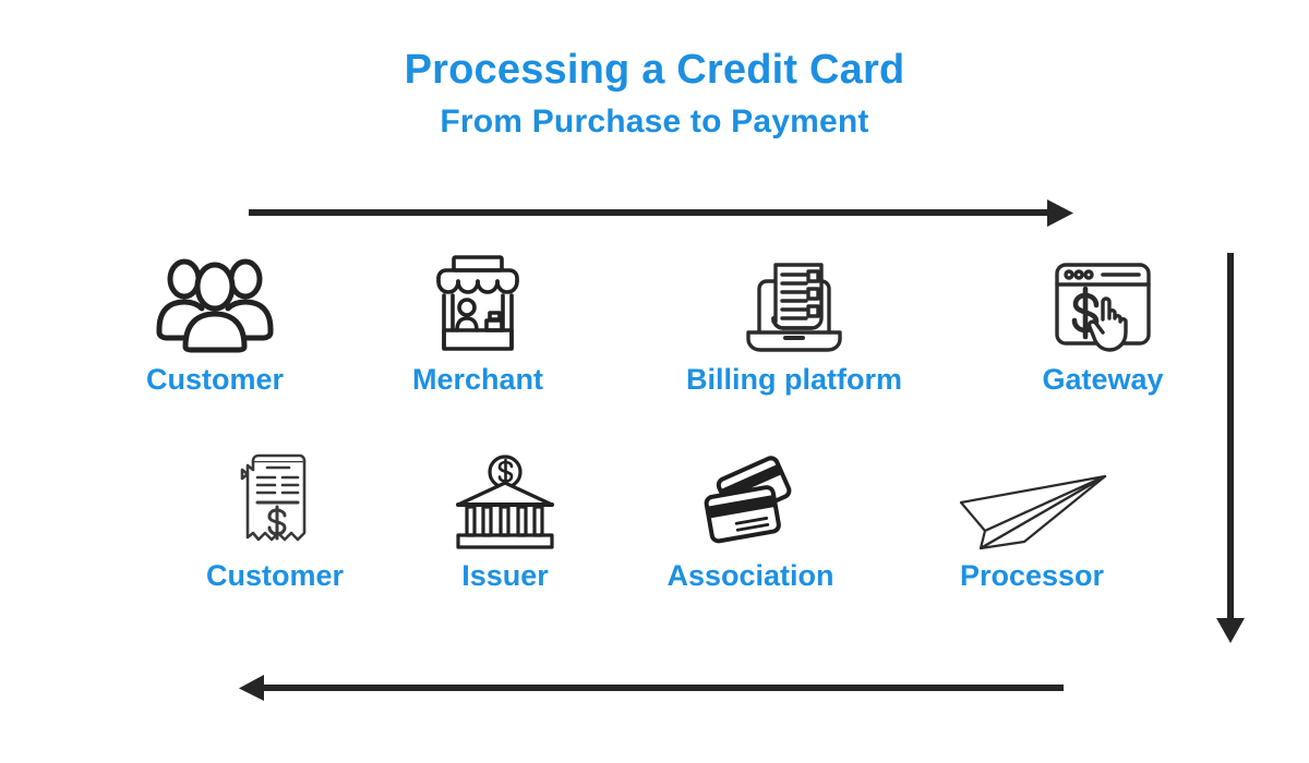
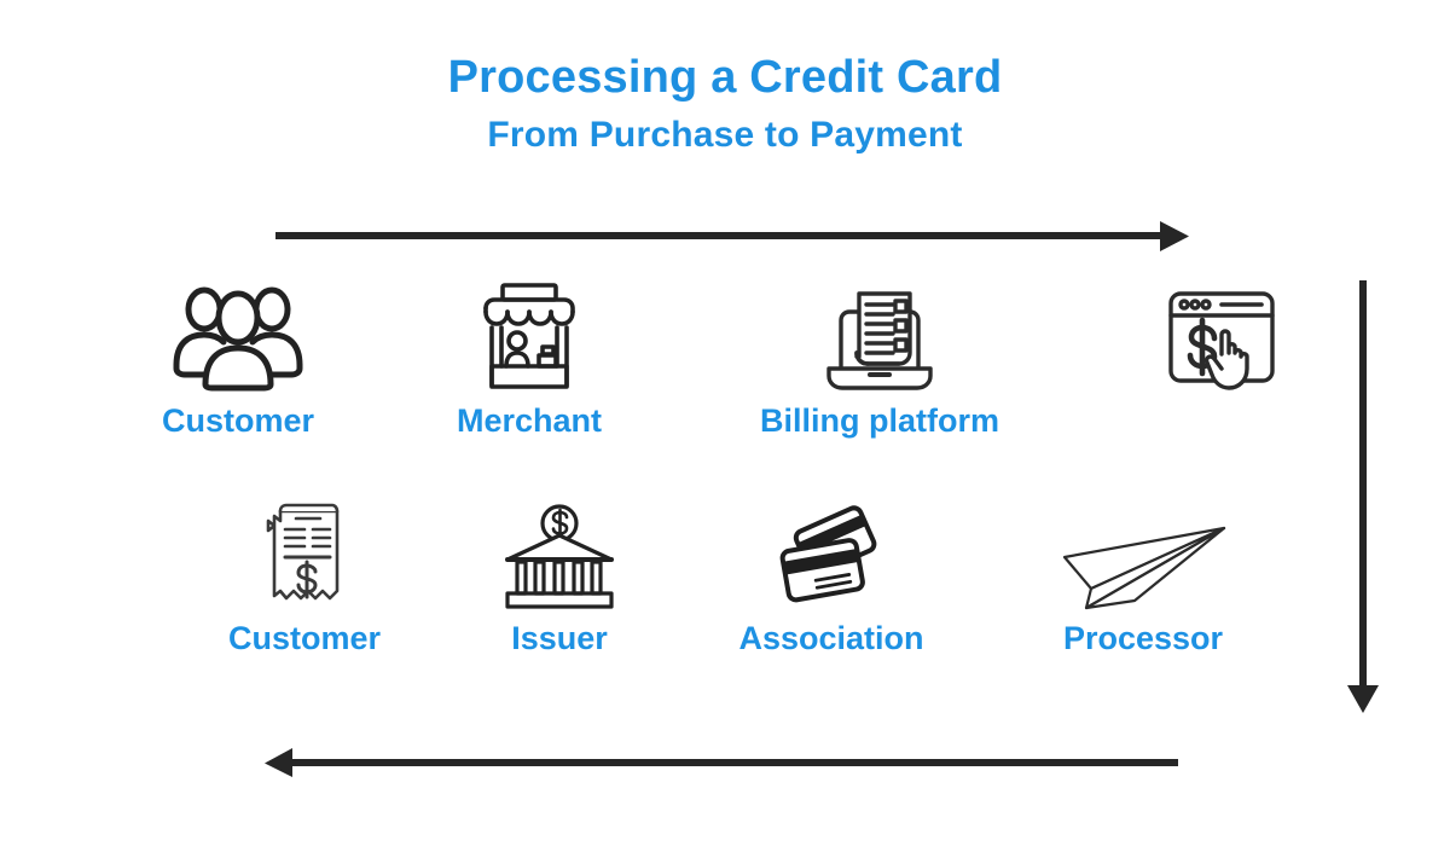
  Processing a Credit Card
  From Purchase to Payment
  Customer
  Merchant
  Billing platform
- Gateway
  Customer
  Issuer
  Association
  Processor
